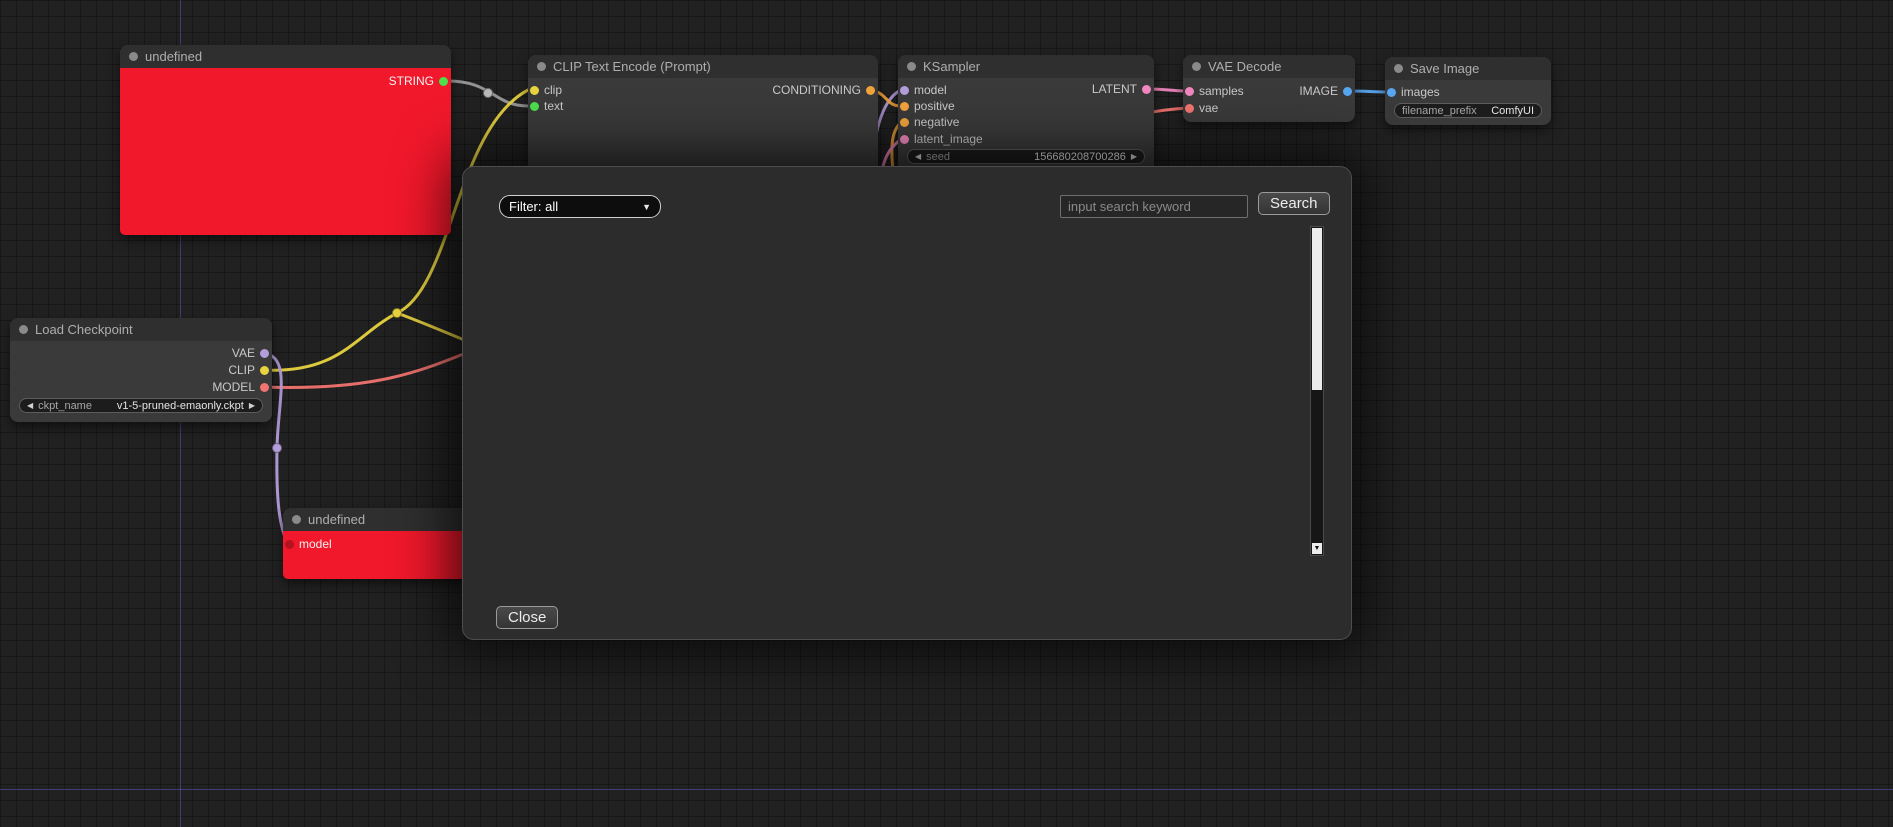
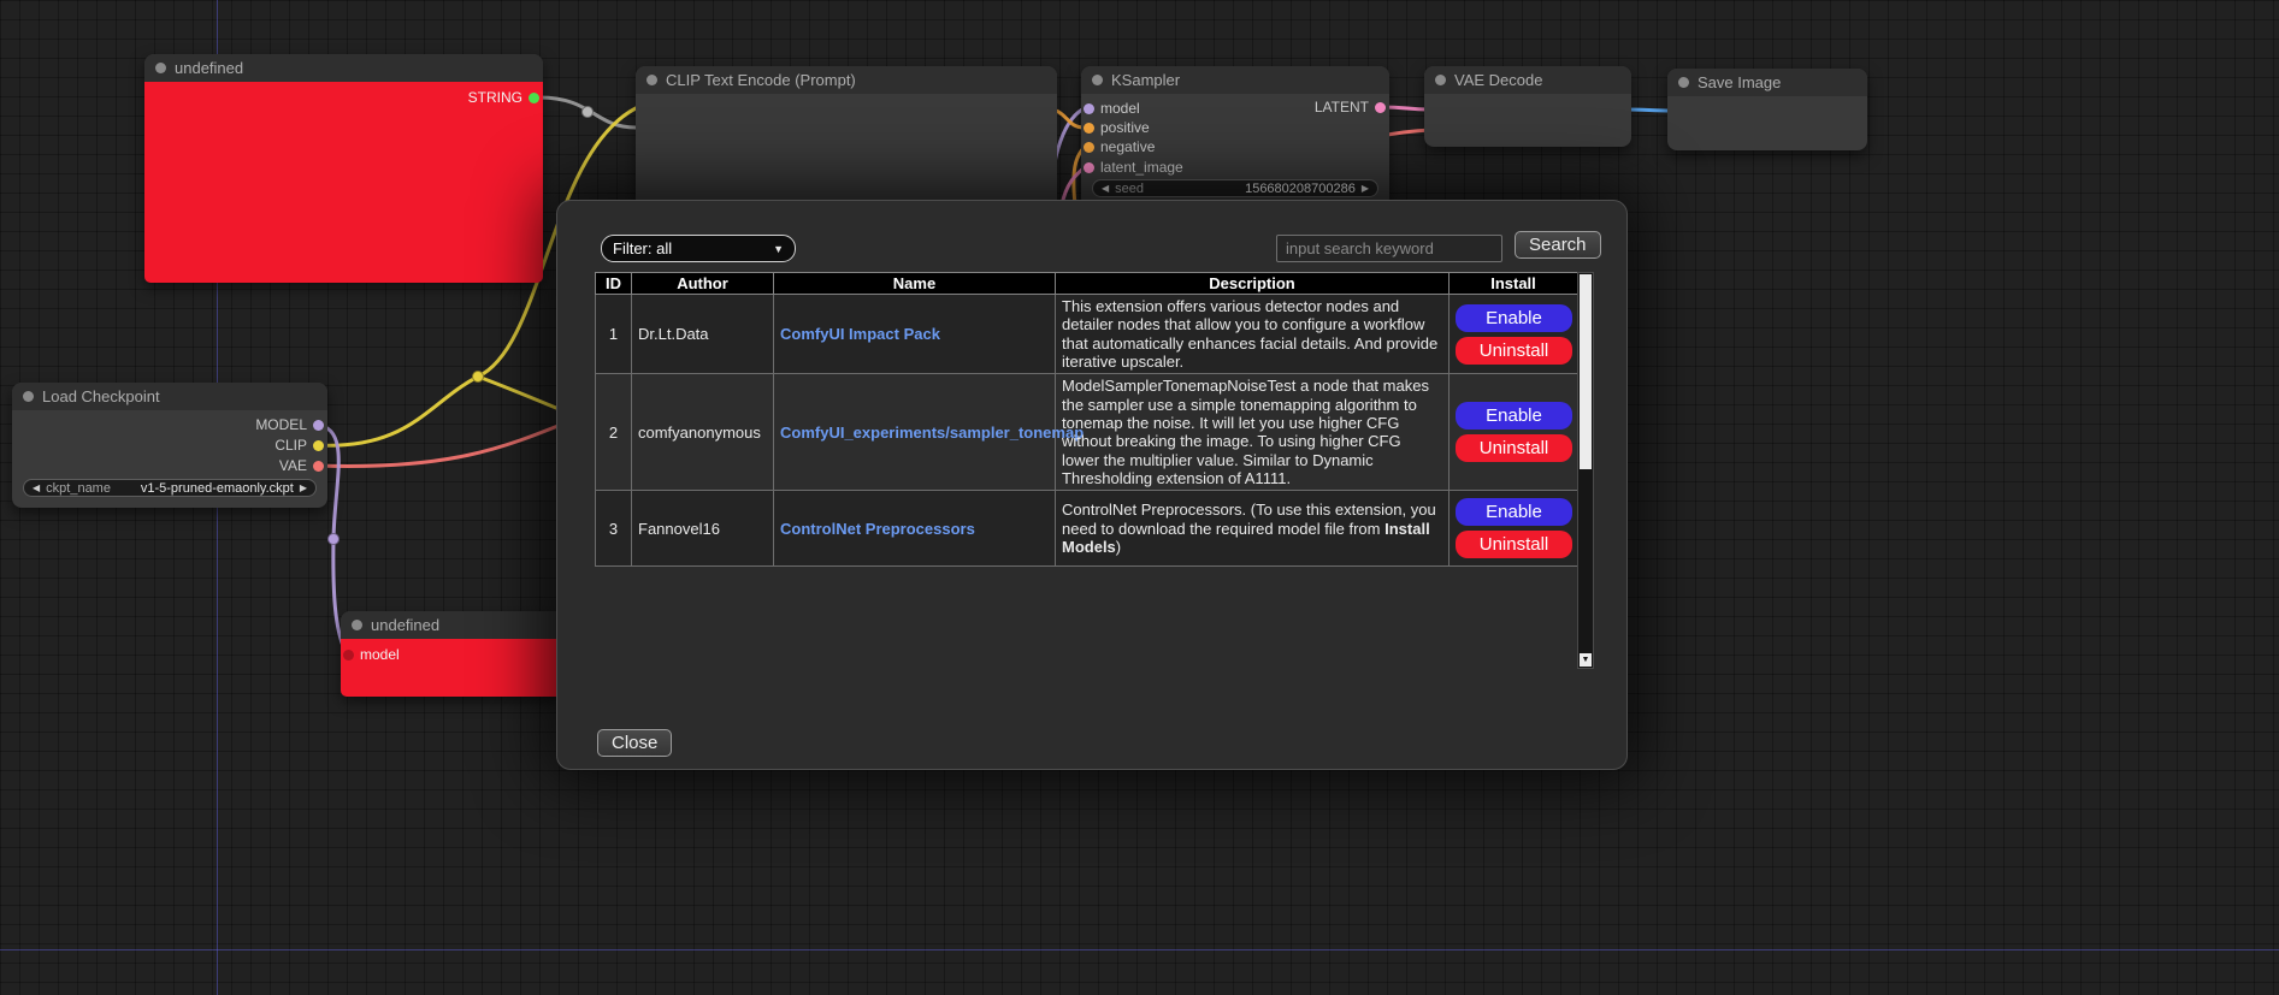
  undefined
  STRING
  CLIP Text Encode (Prompt)
- clip
- text
- CONDITIONING
  KSampler
  model
  positive
  negative
  latent_image
  LATENT
  ◀
  seed
  156680208700286
  ▶
  VAE Decode
- samples
- vae
- IMAGE
  Save Image
- images
- filename_prefix
- ComfyUI
  Load Checkpoint
- VAE
+ MODEL
  CLIP
- MODEL
+ VAE
  ◀
  ckpt_name
  v1-5-pruned-emaonly.ckpt
  ▶
  undefined
  model
  Filter: all
  ▼
  input search keyword
  Search
+ ID	Author	Name	Description	Install
+ 1	Dr.Lt.Data	ComfyUI Impact Pack	This extension offers various detector nodes and detailer nodes that allow you to configure a workflow that automatically enhances facial details. And provide iterative upscaler.	Enable Uninstall
+ 2	comfyanonymous	ComfyUI_experiments/sampler_tonemap	ModelSamplerTonemapNoiseTest a node that makes the sampler use a simple tonemapping algorithm to tonemap the noise. It will let you use higher CFG without breaking the image. To using higher CFG lower the multiplier value. Similar to Dynamic Thresholding extension of A1111.	Enable Uninstall
+ 3	Fannovel16	ControlNet Preprocessors	ControlNet Preprocessors. (To use this extension, you need to download the required model file from Install Models)	Enable Uninstall
  Close
